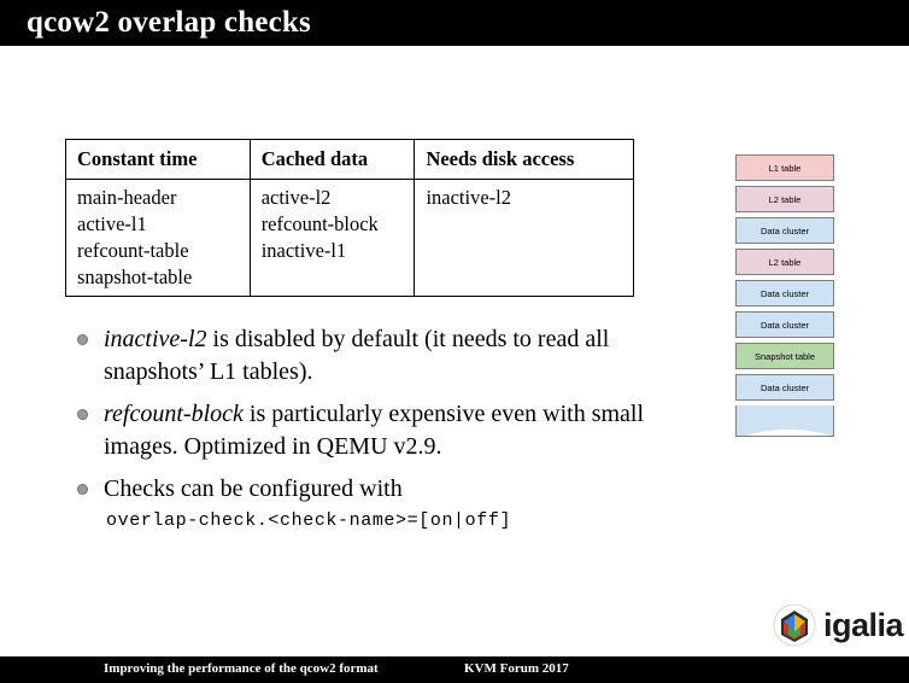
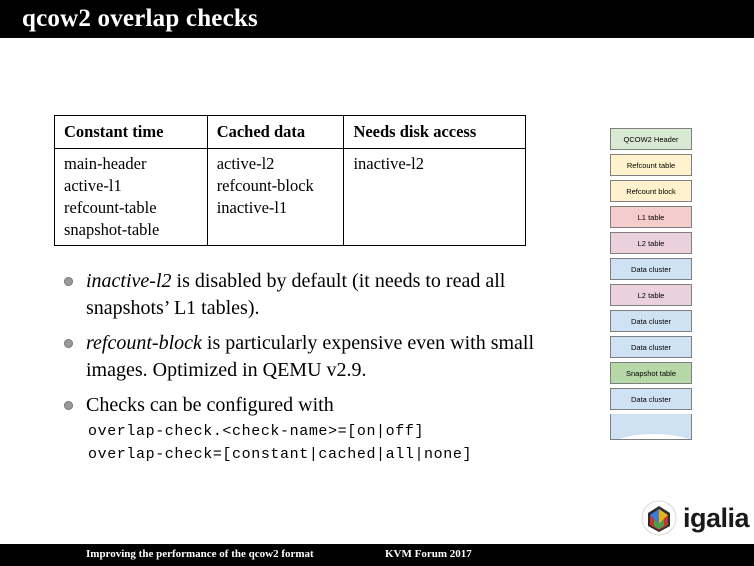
  qcow2 overlap checks
  Constant time	Cached data	Needs disk access
  main-header active-l1 refcount-table snapshot-table	active-l2 refcount-block inactive-l1	inactive-l2
  inactive-l2 is disabled by default (it needs to read all snapshots’ L1 tables).
  refcount-block is particularly expensive even with small images. Optimized in QEMU v2.9.
  Checks can be configured with
  overlap-check.<check-name>=[on|off]
+ overlap-check=[constant|cached|all|none]
+ QCOW2 Header
+ Refcount table
+ Refcount block
  L1 table
  L2 table
  Data cluster
  L2 table
  Data cluster
  Data cluster
  Snapshot table
  Data cluster
  igalia
  Improving the performance of the qcow2 format
  KVM Forum 2017
